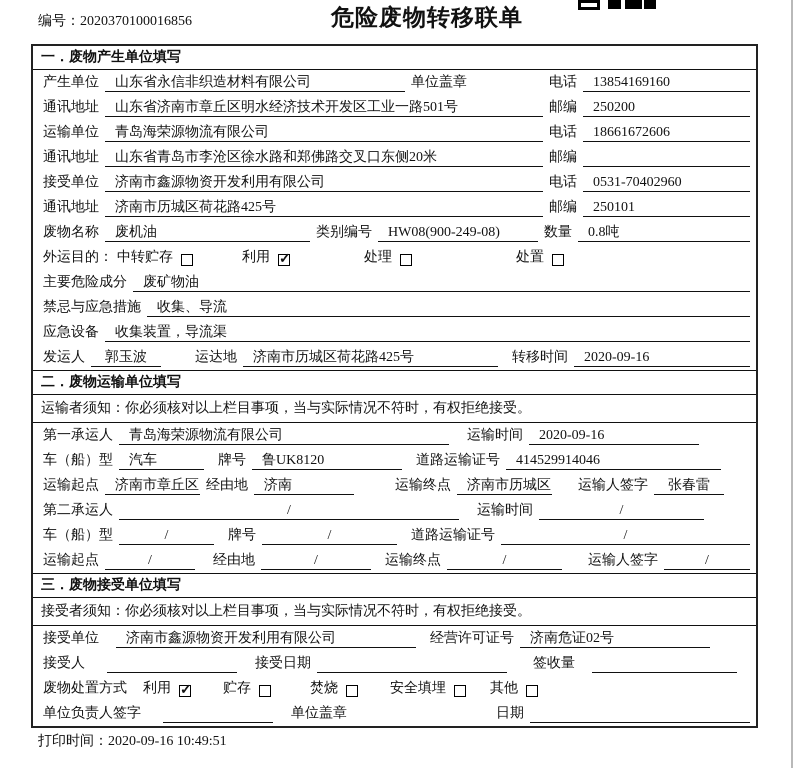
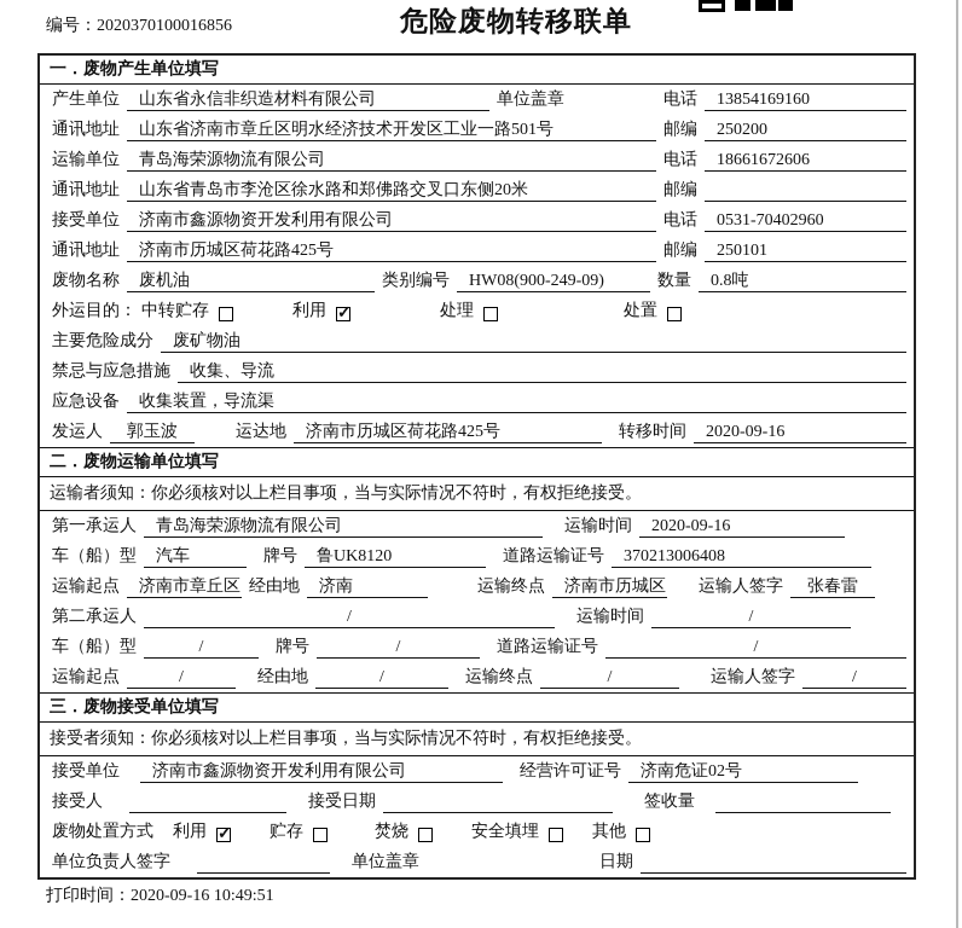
  编号：2020370100016856
  危险废物转移联单
  一．废物产生单位填写
  产生单位
  山东省永信非织造材料有限公司
  单位盖章
  电话
  13854169160
  通讯地址
  山东省济南市章丘区明水经济技术开发区工业一路501号
  邮编
  250200
  运输单位
  青岛海荣源物流有限公司
  电话
  18661672606
  通讯地址
  山东省青岛市李沧区徐水路和郑佛路交叉口东侧20米
  邮编
  接受单位
  济南市鑫源物资开发利用有限公司
  电话
  0531-70402960
  通讯地址
  济南市历城区荷花路425号
  邮编
  250101
  废物名称
  废机油
  类别编号
- HW08(900-249-08)
+ HW08(900-249-09)
  数量
  0.8吨
  外运目的：
  中转贮存
  利用
  处理
  处置
  主要危险成分
  废矿物油
  禁忌与应急措施
  收集、导流
  应急设备
  收集装置，导流渠
  发运人
  郭玉波
  运达地
  济南市历城区荷花路425号
  转移时间
  2020-09-16
  二．废物运输单位填写
  运输者须知：你必须核对以上栏目事项，当与实际情况不符时，有权拒绝接受。
  第一承运人
  青岛海荣源物流有限公司
  运输时间
  2020-09-16
  车（船）型
  汽车
  牌号
  鲁UK8120
  道路运输证号
- 414529914046
+ 370213006408
  运输起点
  济南市章丘区
  经由地
  济南
  运输终点
  济南市历城区
  运输人签字
  张春雷
  第二承运人
  /
  运输时间
  /
  车（船）型
  /
  牌号
  /
  道路运输证号
  /
  运输起点
  /
  经由地
  /
  运输终点
  /
  运输人签字
  /
  三．废物接受单位填写
  接受者须知：你必须核对以上栏目事项，当与实际情况不符时，有权拒绝接受。
  接受单位
  济南市鑫源物资开发利用有限公司
  经营许可证号
  济南危证02号
  接受人
  接受日期
  签收量
  废物处置方式
  利用
  贮存
  焚烧
  安全填埋
  其他
  单位负责人签字
  单位盖章
  日期
  打印时间：2020-09-16 10:49:51
